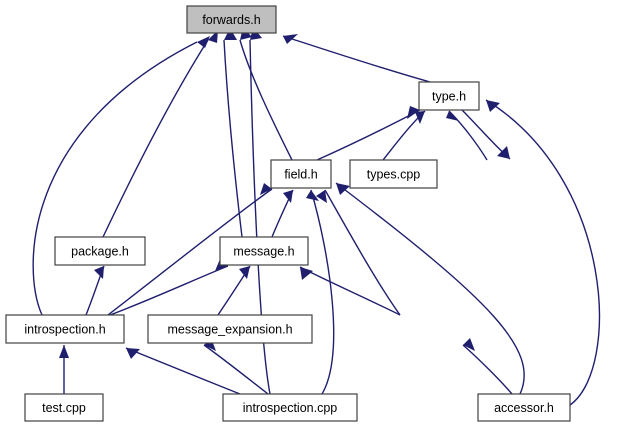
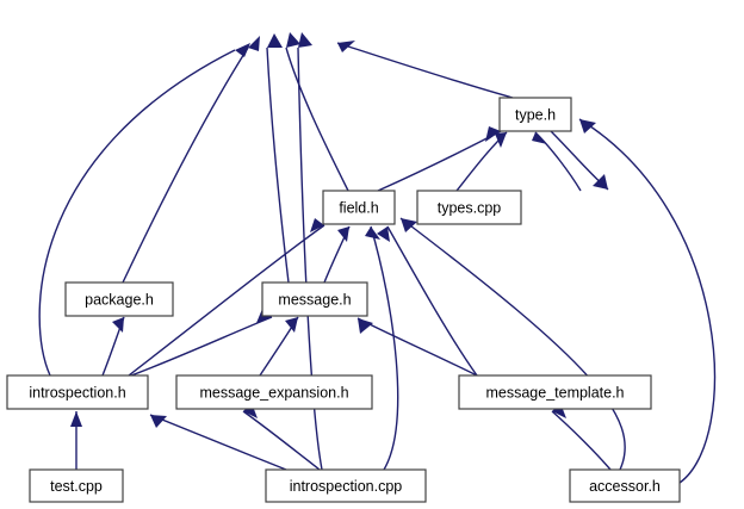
- forwards.h
  type.h
  field.h
  types.cpp
  package.h
  message.h
  introspection.h
  message_expansion.h
+ message_template.h
  test.cpp
  introspection.cpp
  accessor.h
